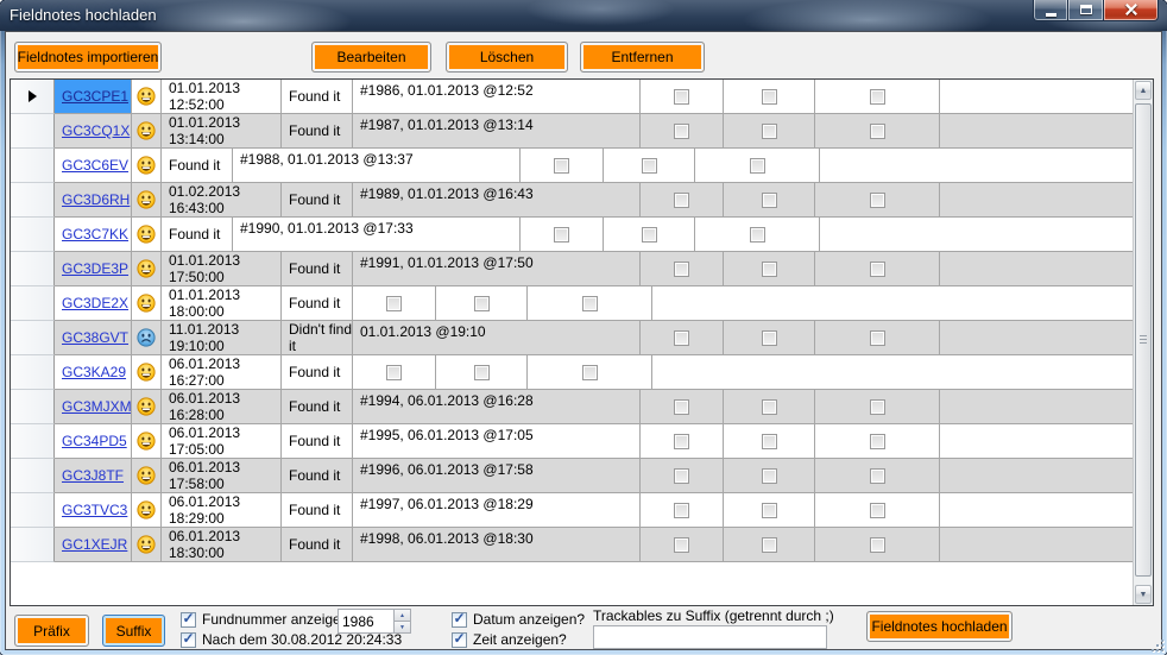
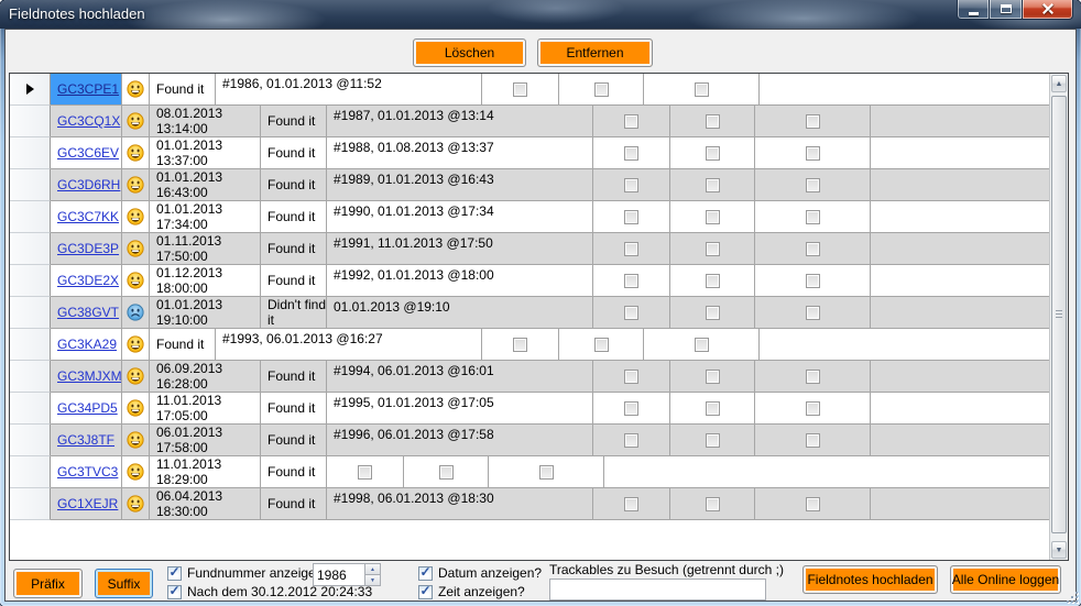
  Fieldnotes hochladen
- Fieldnotes importieren
- Bearbeiten
  Löschen
  Entfernen
  GC3CPE1
- 01.01.2013 12:52:00
  Found it
- #1986, 01.01.2013 @12:52
+ #1986, 01.01.2013 @11:52
  GC3CQ1X
- 01.01.2013 13:14:00
+ 08.01.2013 13:14:00
  Found it
  #1987, 01.01.2013 @13:14
  GC3C6EV
+ 01.01.2013 13:37:00
  Found it
- #1988, 01.01.2013 @13:37
+ #1988, 01.08.2013 @13:37
  GC3D6RH
- 01.02.2013 16:43:00
+ 01.01.2013 16:43:00
  Found it
  #1989, 01.01.2013 @16:43
  GC3C7KK
+ 01.01.2013 17:34:00
  Found it
- #1990, 01.01.2013 @17:33
+ #1990, 01.01.2013 @17:34
  GC3DE3P
- 01.01.2013 17:50:00
+ 01.11.2013 17:50:00
  Found it
- #1991, 01.01.2013 @17:50
+ #1991, 11.01.2013 @17:50
  GC3DE2X
- 01.01.2013 18:00:00
+ 01.12.2013 18:00:00
  Found it
+ #1992, 01.01.2013 @18:00
  GC38GVT
- 11.01.2013 19:10:00
+ 01.01.2013 19:10:00
  Didn't find it
  01.01.2013 @19:10
  GC3KA29
- 06.01.2013 16:27:00
  Found it
+ #1993, 06.01.2013 @16:27
  GC3MJXM
- 06.01.2013 16:28:00
+ 06.09.2013 16:28:00
  Found it
- #1994, 06.01.2013 @16:28
+ #1994, 06.01.2013 @16:01
  GC34PD5
- 06.01.2013 17:05:00
+ 11.01.2013 17:05:00
  Found it
- #1995, 06.01.2013 @17:05
+ #1995, 01.01.2013 @17:05
  GC3J8TF
  06.01.2013 17:58:00
  Found it
  #1996, 06.01.2013 @17:58
  GC3TVC3
- 06.01.2013 18:29:00
+ 11.01.2013 18:29:00
  Found it
- #1997, 06.01.2013 @18:29
  GC1XEJR
- 06.01.2013 18:30:00
+ 06.04.2013 18:30:00
  Found it
  #1998, 06.01.2013 @18:30
  Präfix
  Suffix
  Fundnummer anzeig
  1986
- Nach dem 30.08.2012 20:24:33
+ Nach dem 30.12.2012 20:24:33
  Datum anzeigen?
  Zeit anzeigen?
- Trackables zu Suffix (getrennt durch ;)
+ Trackables zu Besuch (getrennt durch ;)
  Fieldnotes hochladen
+ Alle Online loggen
